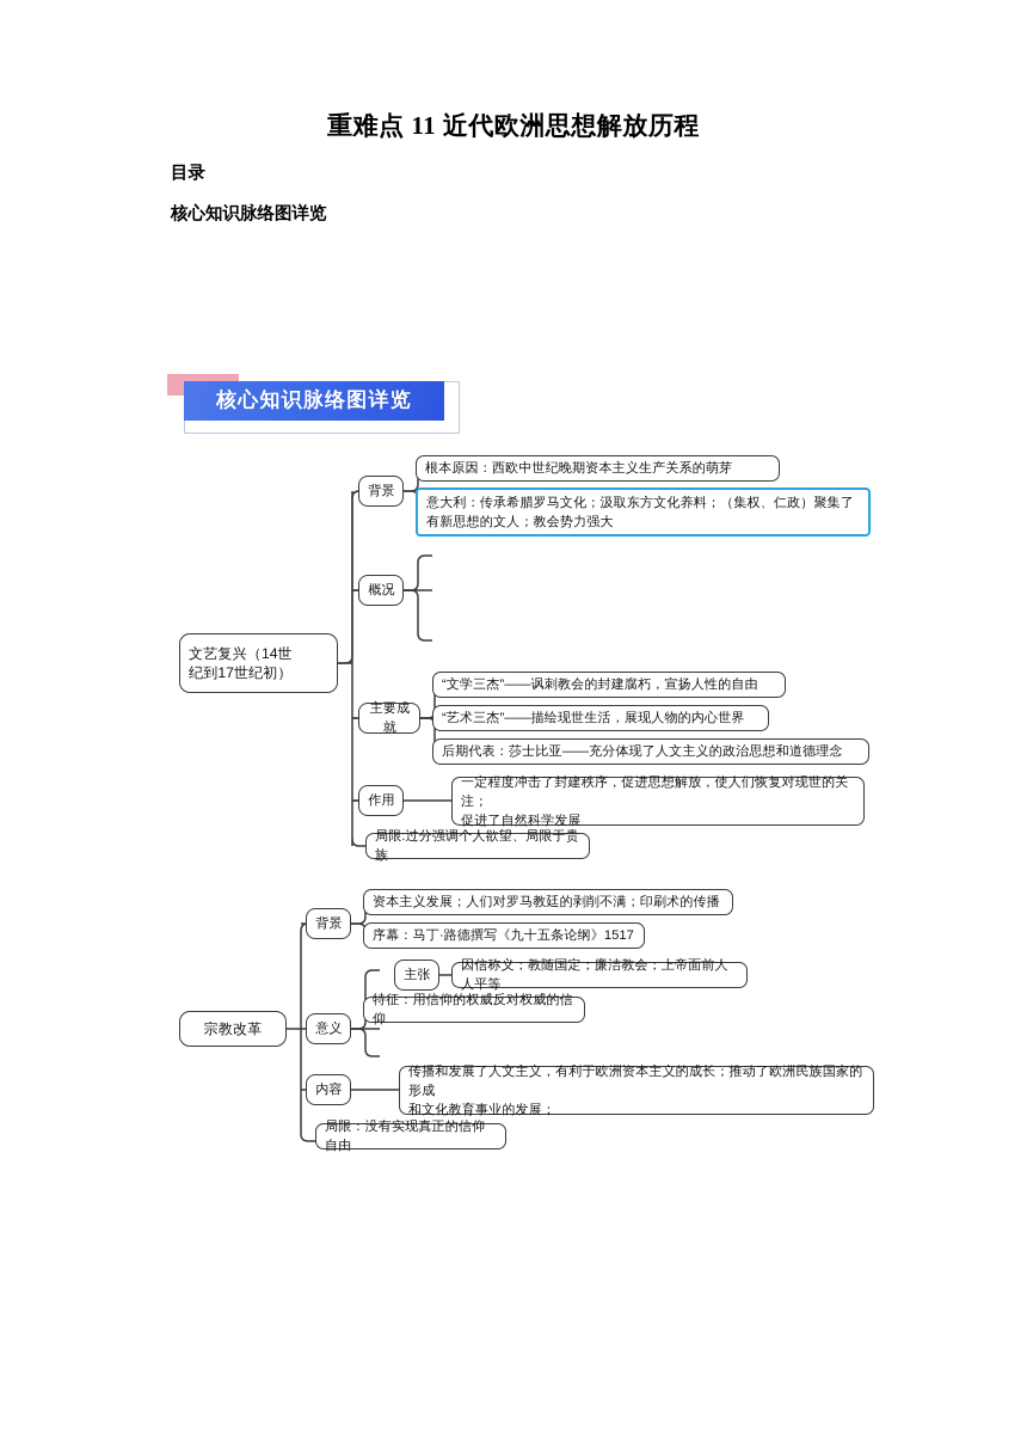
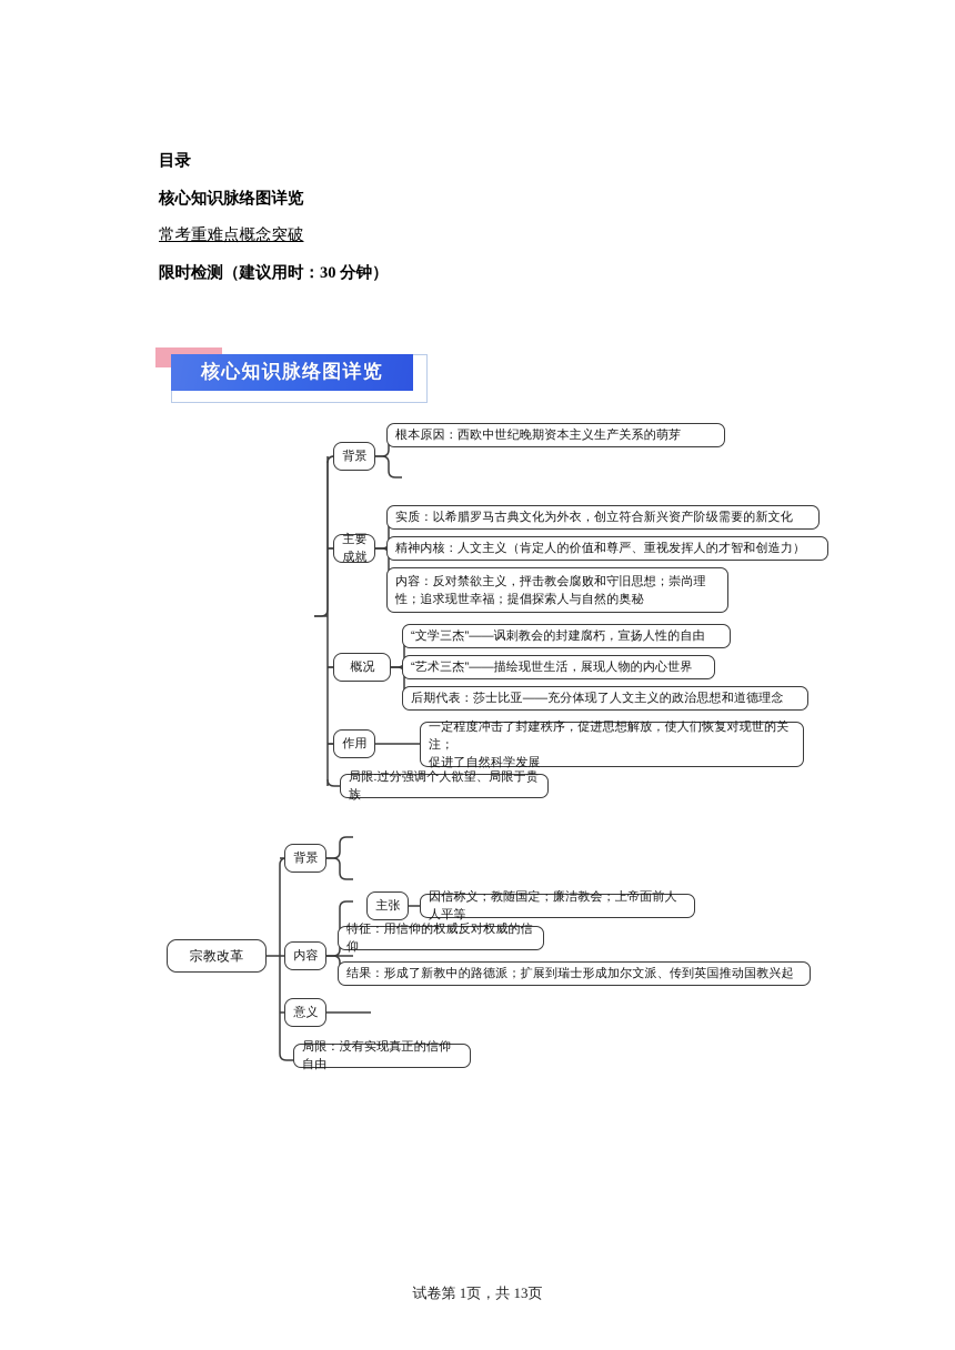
- 重难点 11 近代欧洲思想解放历程
  目录
  核心知识脉络图详览
+ 常考重难点概念突破
+ 限时检测（建议用时：30 分钟）
  核心知识脉络图详览
- 文艺复兴（14世
- 纪到17世纪初）
  背景
  根本原因：西欧中世纪晚期资本主义生产关系的萌芽
- 意大利：传承希腊罗马文化；汲取东方文化养料；（集权、仁政）聚集了
- 有新思想的文人；教会势力强大
- 概况
+ 主要成就
+ 实质：以希腊罗马古典文化为外衣，创立符合新兴资产阶级需要的新文化
+ 精神内核：人文主义（肯定人的价值和尊严、重视发挥人的才智和创造力）
+ 内容：反对禁欲主义，抨击教会腐败和守旧思想；崇尚理
+ 性；追求现世幸福；提倡探索人与自然的奥秘
- 主要成就
+ 概况
  “文学三杰”——讽刺教会的封建腐朽，宣扬人性的自由
  “艺术三杰”——描绘现世生活，展现人物的内心世界
  后期代表：莎士比亚——充分体现了人文主义的政治思想和道德理念
  作用
  一定程度冲击了封建秩序，促进思想解放，使人们恢复对现世的关注；
  促进了自然科学发展
  局限:过分强调个人欲望、局限于贵族
  宗教改革
  背景
- 资本主义发展；人们对罗马教廷的剥削不满；印刷术的传播
- 序幕：马丁·路德撰写《九十五条论纲》1517
- 意义
+ 内容
  主张
  因信称义；教随国定；廉洁教会；上帝面前人人平等
  特征：用信仰的权威反对权威的信仰
+ 结果：形成了新教中的路德派；扩展到瑞士形成加尔文派、传到英国推动国教兴起
- 内容
+ 意义
- 传播和发展了人文主义，有利于欧洲资本主义的成长；推动了欧洲民族国家的形成
- 和文化教育事业的发展；
  局限：没有实现真正的信仰自由
+ 试卷第 1页，共 13页
